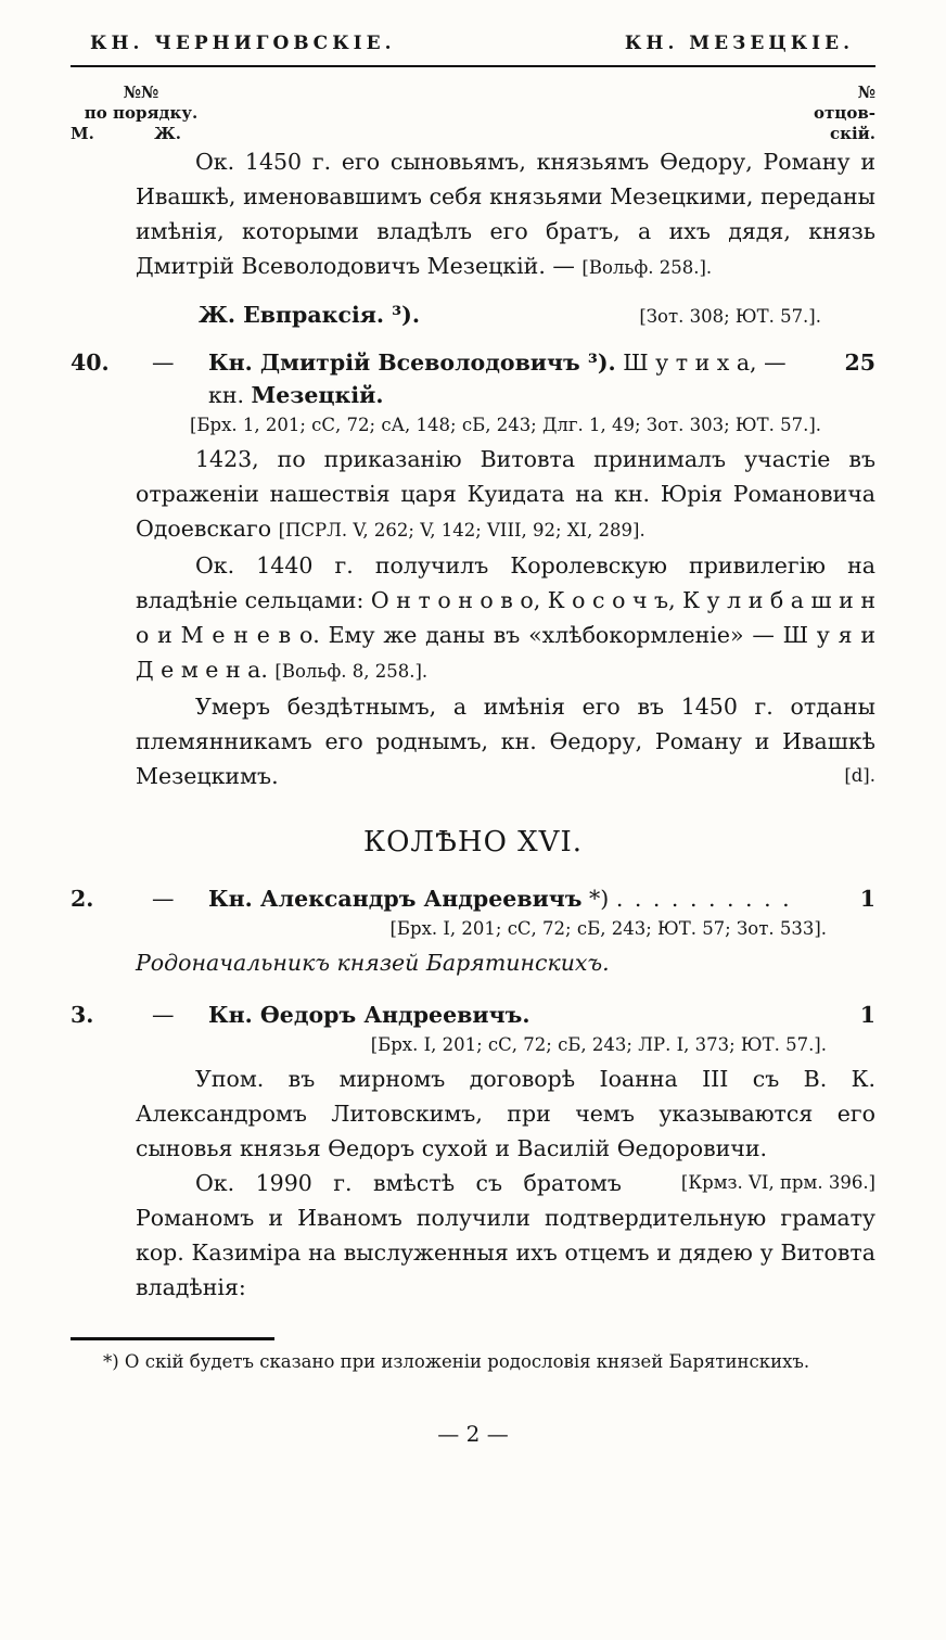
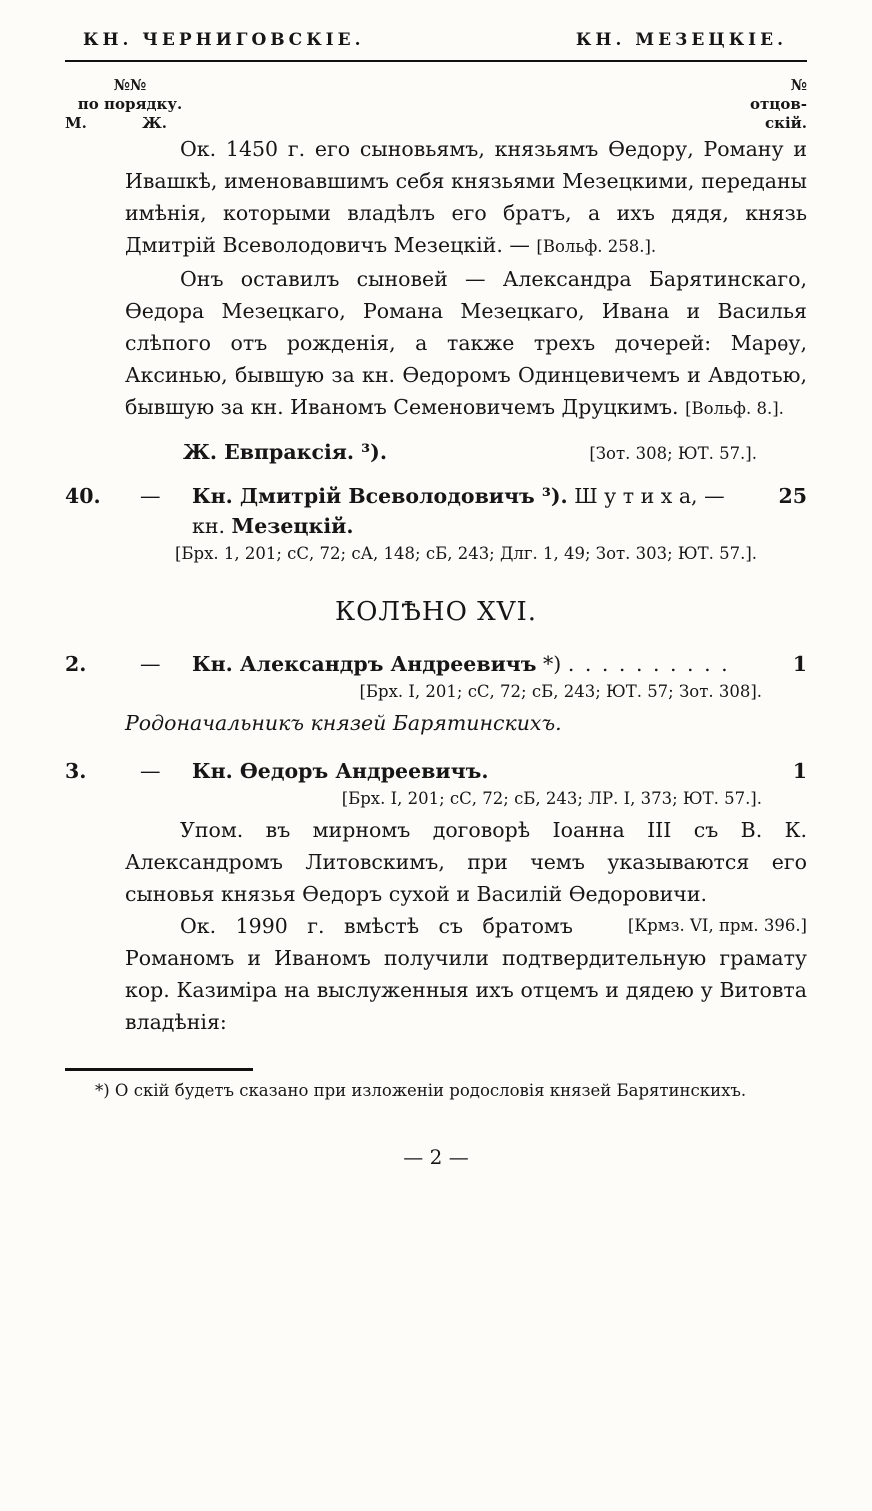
  КН. ЧЕРНИГОВСКІЕ.
  КН. МЕЗЕЦКІЕ.
  №№
  по порядку.
  М.
  Ж.
  №
  отцов-
  скій.
  Ок. 1450 г. его сыновьямъ, князьямъ Ѳедору, Роману и Ивашкѣ, именовавшимъ себя князьями Мезецкими, переданы имѣнія, которыми владѣлъ его братъ, а ихъ дядя, князь Дмитрій Всеволодовичъ Мезецкій. — [Вольф. 258.].
+ Онъ оставилъ сыновей — Александра Барятинскаго, Ѳедора Мезецкаго, Романа Мезецкаго, Ивана и Василья слѣпого отъ рожденія, а также трехъ дочерей: Марѳу, Аксинью, бывшую за кн. Ѳедоромъ Одинцевичемъ и Авдотью, бывшую за кн. Иваномъ Семеновичемъ Друцкимъ. [Вольф. 8.].
  Ж. Евпраксія. ³).
  [Зот. 308; ЮТ. 57.].
  40.
  —
  Кн. Дмитрій Всеволодовичъ ³). Ш у т и х а, — кн. Мезецкій.
  25
  [Брх. 1, 201; сС, 72; сА, 148; сБ, 243; Длг. 1, 49; Зот. 303; ЮТ. 57.].
- 1423, по приказанію Витовта принималъ участіе въ отраженіи нашествія царя Куидата на кн. Юрія Романовича Одоевскаго [ПСРЛ. V, 262; V, 142; VIII, 92; XI, 289].
- Ок. 1440 г. получилъ Королевскую привилегію на владѣніе сельцами: О н т о н о в о, К о с о ч ъ, К у л и б а ш и н о и М е н е в о. Ему же даны въ «хлѣбокормленіе» — Ш у я и Д е м е н а. [Вольф. 8, 258.].
- Умеръ бездѣтнымъ, а имѣнія его въ 1450 г. отданы племянникамъ его роднымъ, кн. Ѳедору, Роману и Ивашкѣ Мезецкимъ.
- [d].
  КОЛѢНО XVI.
  2.
  —
  Кн. Александръ Андреевичъ *) . . . . . . . . . .
  1
- [Брх. I, 201; сС, 72; сБ, 243; ЮТ. 57; Зот. 533].
+ [Брх. I, 201; сС, 72; сБ, 243; ЮТ. 57; Зот. 308].
  Родоначальникъ князей Барятинскихъ.
  3.
  —
  Кн. Ѳедоръ Андреевичъ.
  1
  [Брх. I, 201; сС, 72; сБ, 243; ЛР. I, 373; ЮТ. 57.].
  Упом. въ мирномъ договорѣ Іоанна III съ В. К. Александромъ Литовскимъ, при чемъ указываются его сыновья князья Ѳедоръ сухой и Василій Ѳедоровичи.
  [Крмз. VI, прм. 396.]
  Ок. 1990 г. вмѣстѣ съ братомъ Романомъ и Иваномъ получили подтвердительную грамату кор. Казиміра на выслуженныя ихъ отцемъ и дядею у Витовта владѣнія:
  *) О скій будетъ сказано при изложеніи родословія князей Барятинскихъ.
  — 2 —
